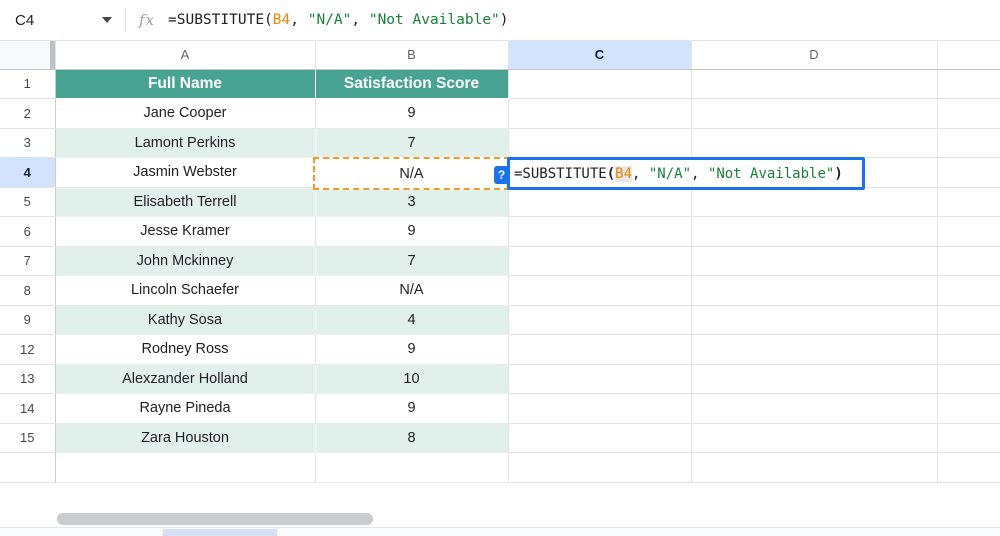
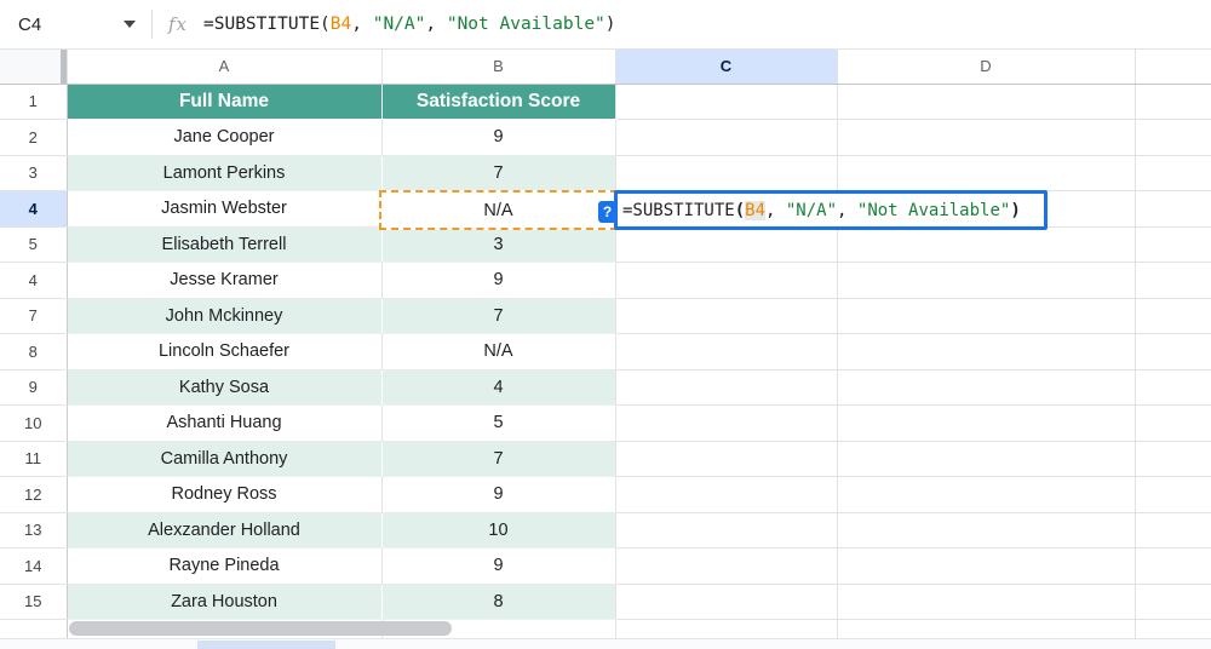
  C4
  fx
  =SUBSTITUTE(B4, "N/A", "Not Available")
  	A	B	C	D
  1	Full Name	Satisfaction Score
  2	Jane Cooper	9
  3	Lamont Perkins	7
  4	Jasmin Webster
  5	Elisabeth Terrell	3
- 6	Jesse Kramer	9
+ 4	Jesse Kramer	9
  7	John Mckinney	7
  8	Lincoln Schaefer	N/A
  9	Kathy Sosa	4
+ 10	Ashanti Huang	5
+ 11	Camilla Anthony	7
  12	Rodney Ross	9
  13	Alexzander Holland	10
  14	Rayne Pineda	9
  15	Zara Houston	8
  N/A
  ?
  =SUBSTITUTE(B4, "N/A", "Not Available")
